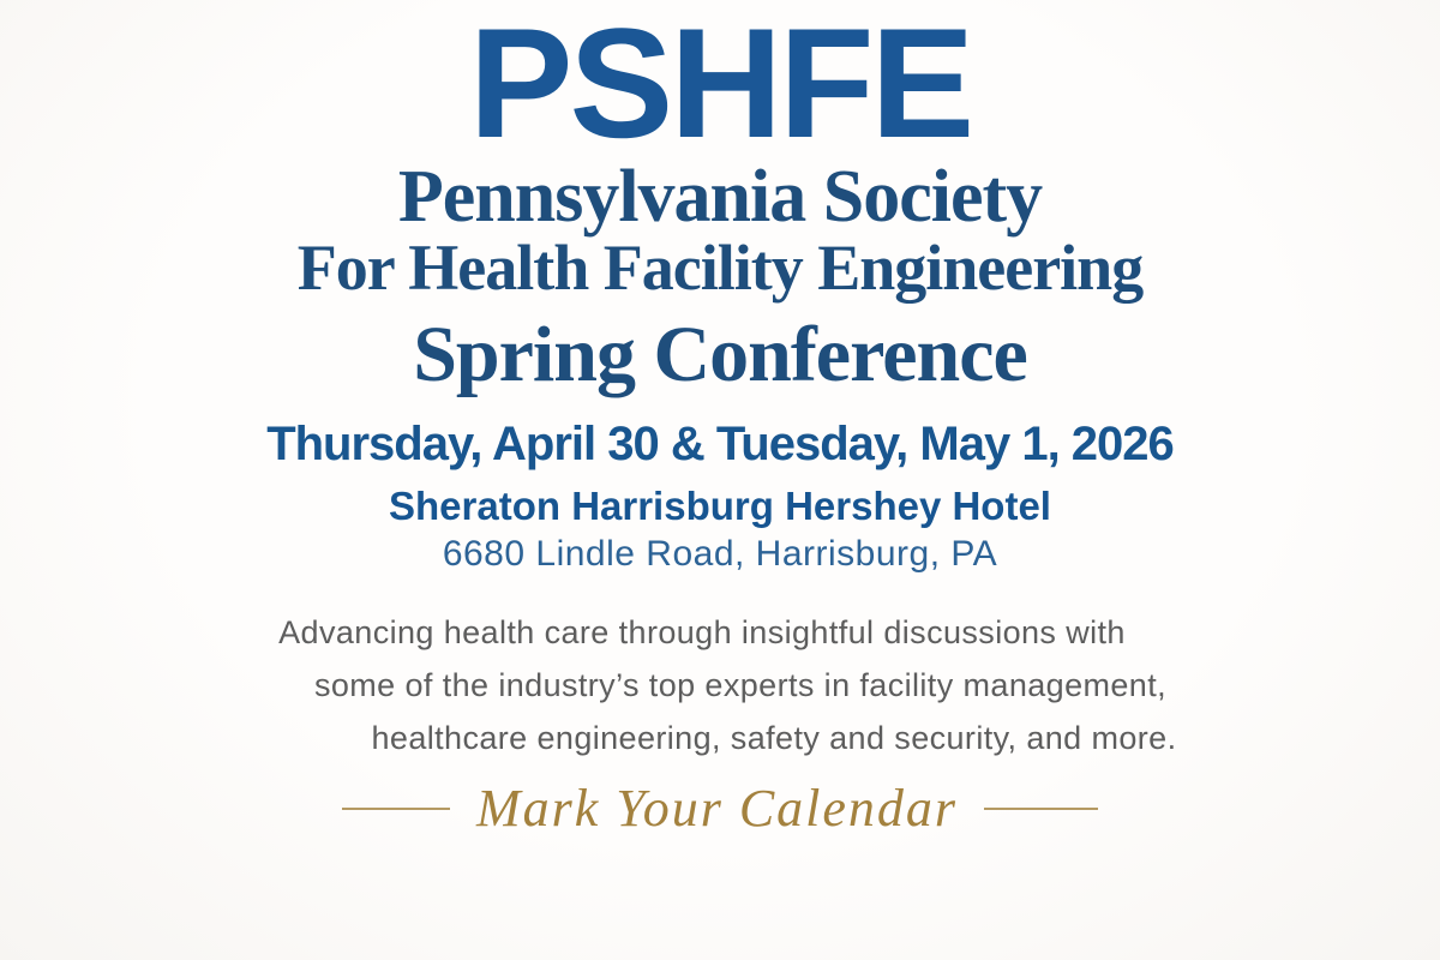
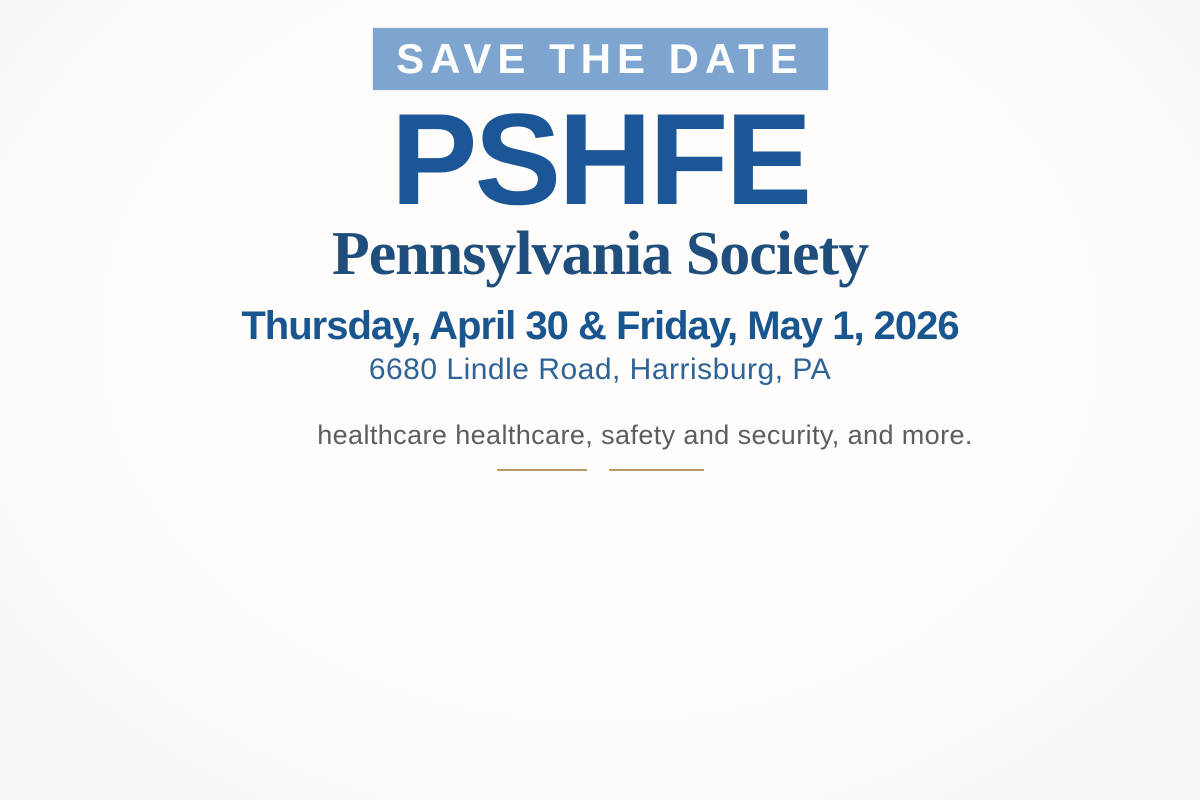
+ SAVE THE DATE
  PSHFE
  Pennsylvania Society
- For Health Facility Engineering
- Spring Conference
- Thursday, April 30 & Tuesday, May 1, 2026
+ Thursday, April 30 & Friday, May 1, 2026
- Sheraton Harrisburg Hershey Hotel
  6680 Lindle Road, Harrisburg, PA
- Advancing health care through insightful discussions with
- some of the industry’s top experts in facility management,
- healthcare engineering, safety and security, and more.
+ healthcare healthcare, safety and security, and more.
- Mark Your Calendar
